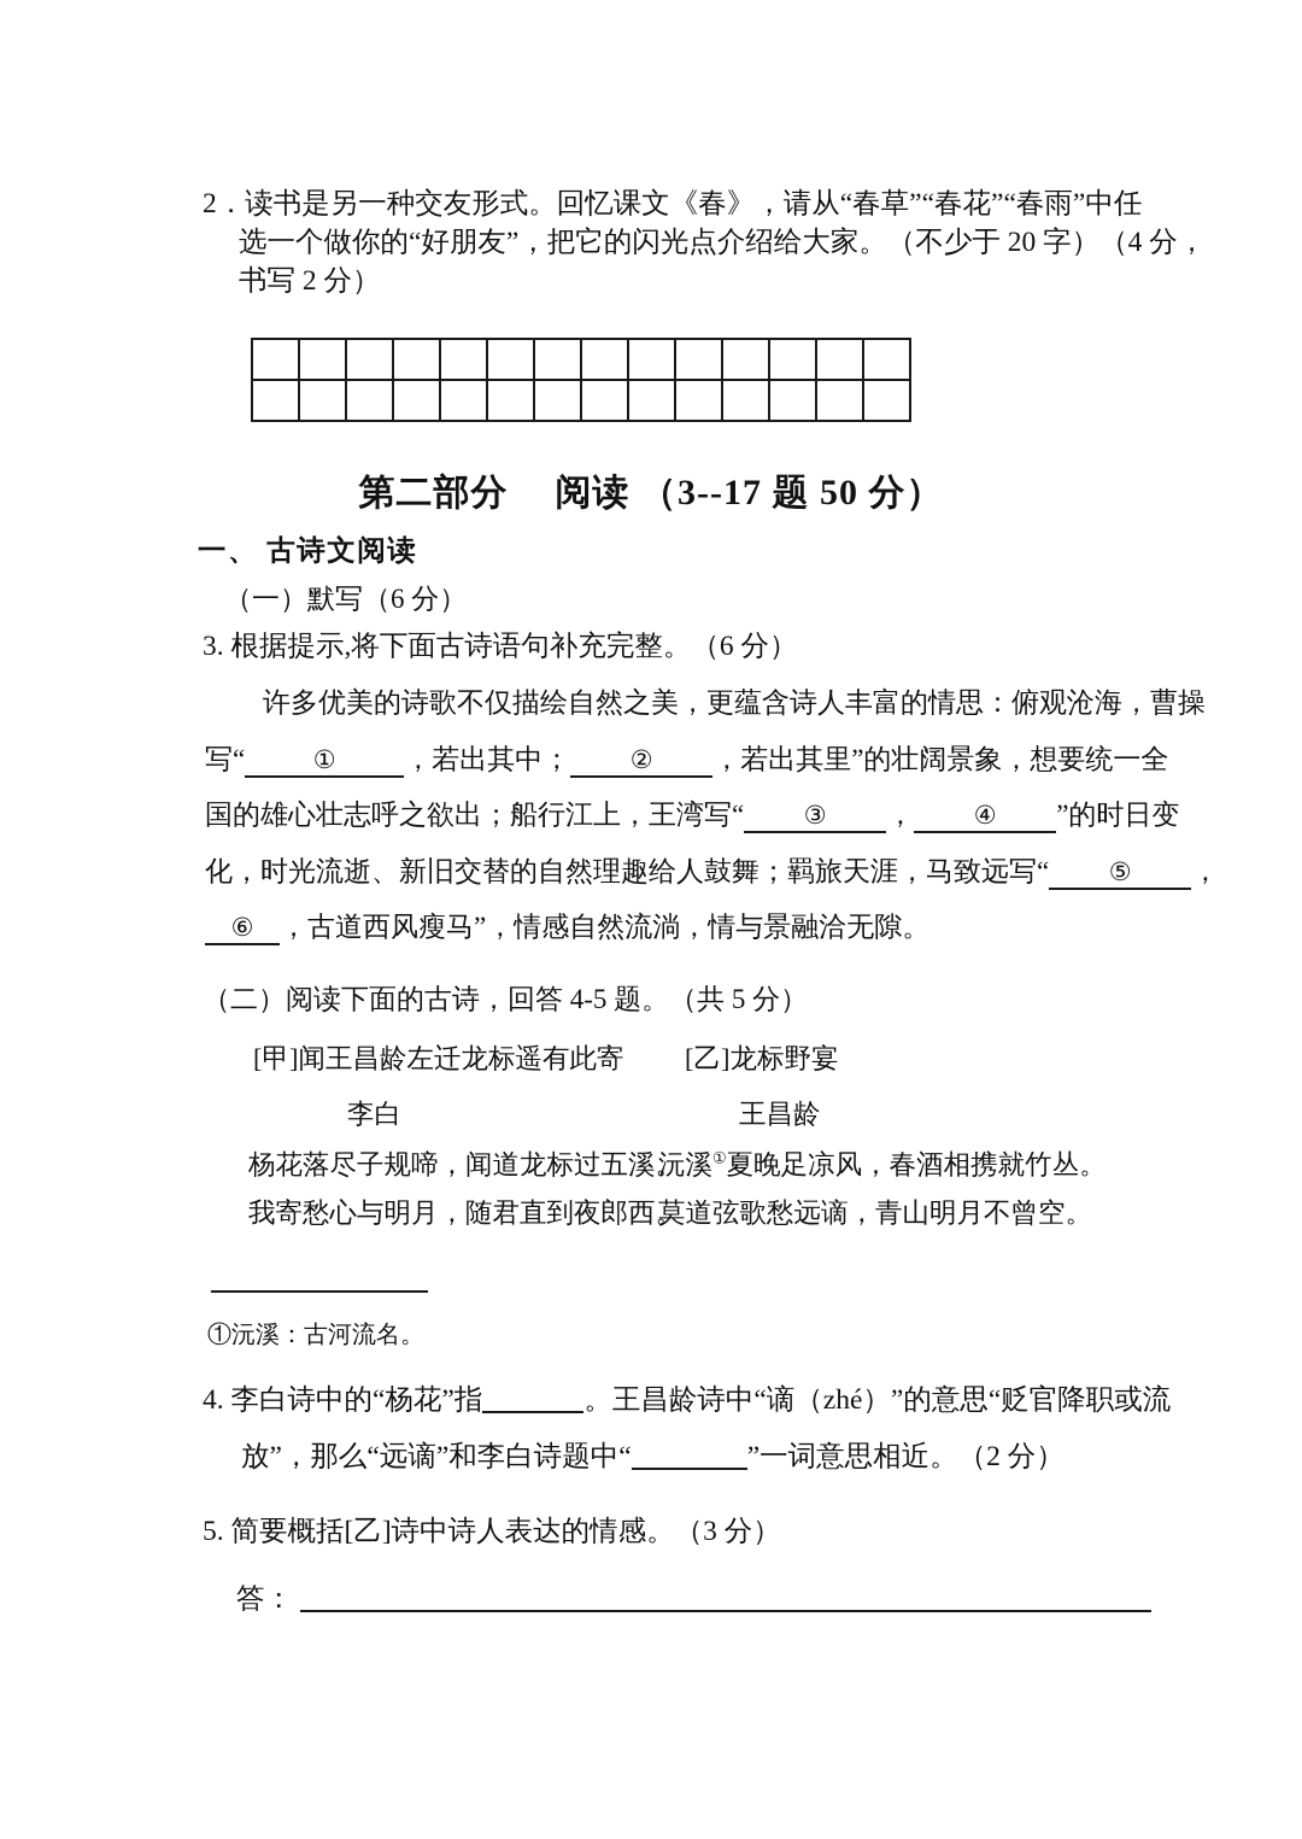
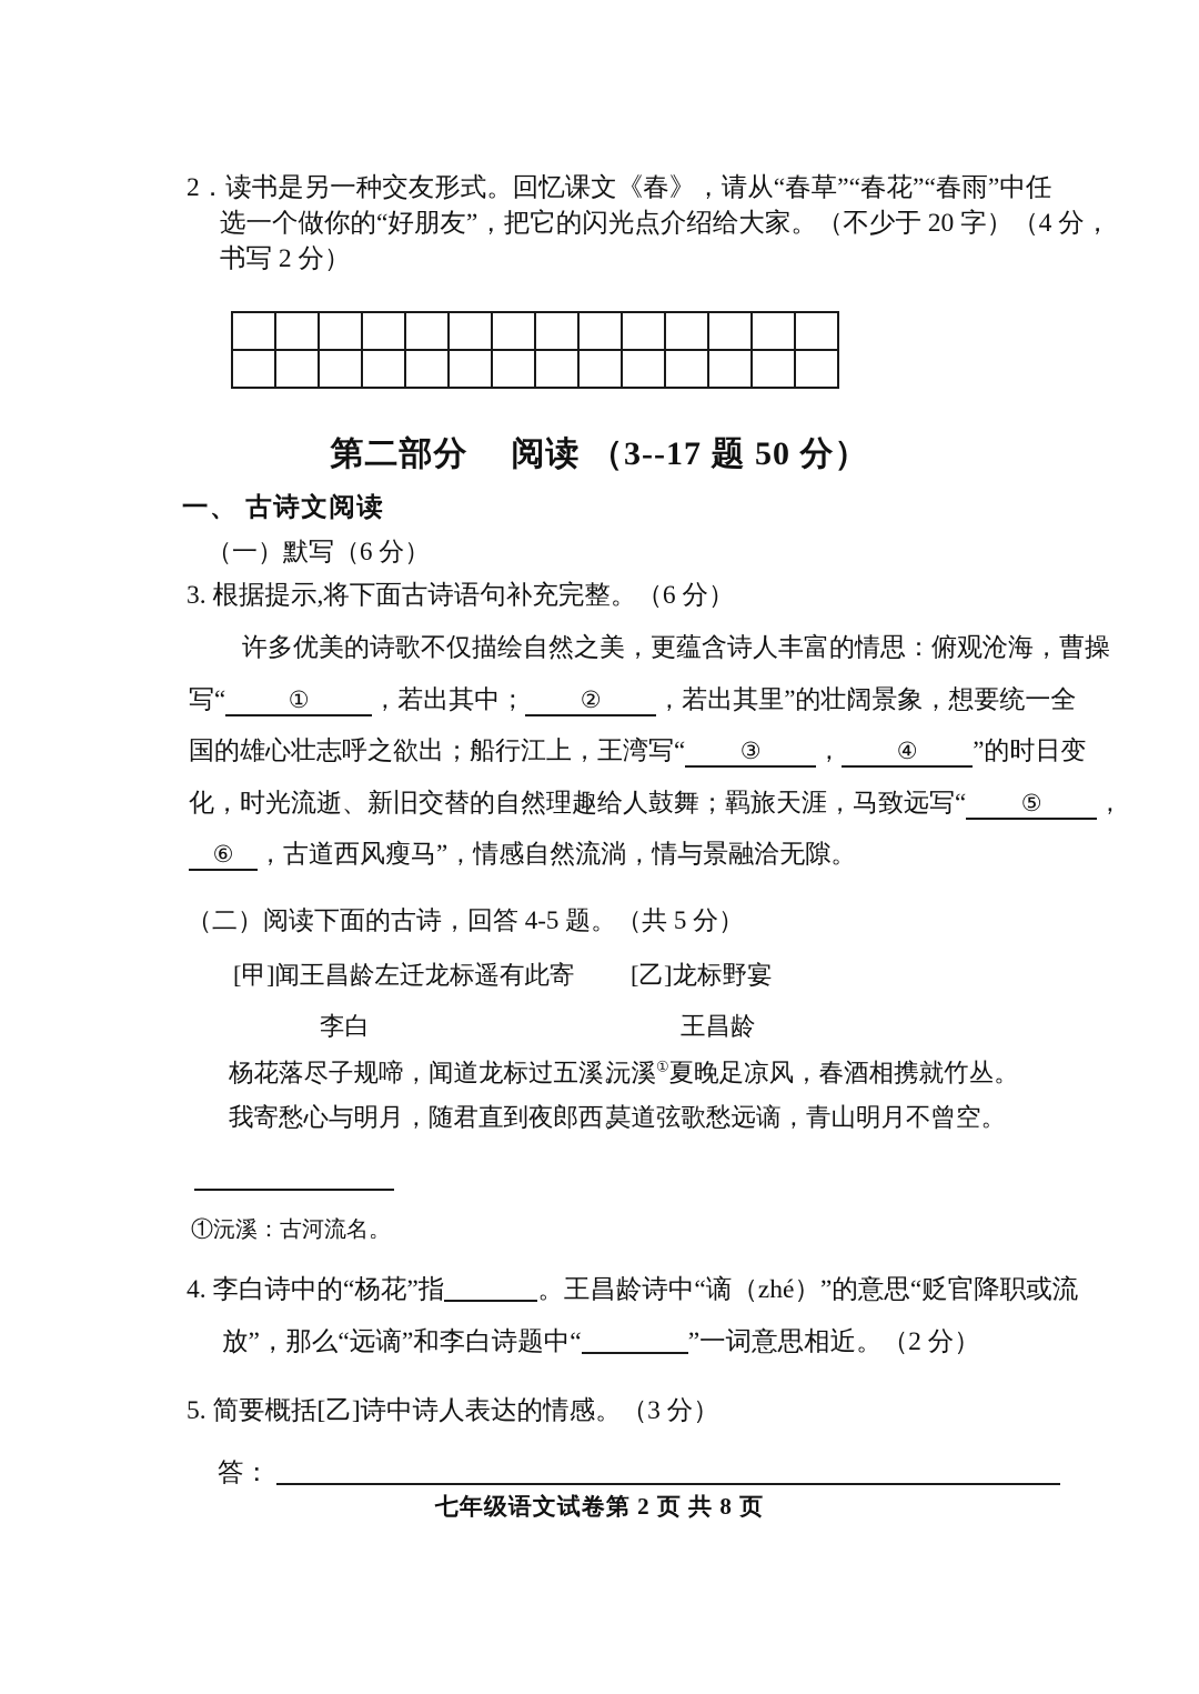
  2．读书是另一种交友形式。回忆课文《春》，请从“春草”“春花”“春雨”中任
  选一个做你的“好朋友”，把它的闪光点介绍给大家。（不少于 20 字）（4 分，
  书写 2 分）
  第二部分 阅读 （3--17 题 50 分）
  一、 古诗文阅读
  （一）默写（6 分）
  3. 根据提示,将下面古诗语句补充完整。（6 分）
  许多优美的诗歌不仅描绘自然之美，更蕴含诗人丰富的情思：俯观沧海，曹操
  写“ ① ，若出其中； ② ，若出其里”的壮阔景象，想要统一全
  国的雄心壮志呼之欲出；船行江上，王湾写“ ③ ， ④ ”的时日变
  化，时光流逝、新旧交替的自然理趣给人鼓舞；羁旅天涯，马致远写“ ⑤ ，
  ⑥ ，古道西风瘦马”，情感自然流淌，情与景融洽无隙。
  （二）阅读下面的古诗，回答 4-5 题。（共 5 分）
  [甲]闻王昌龄左迁龙标遥有此寄
  [乙]龙标野宴
  李白
  王昌龄
  杨花落尽子规啼，闻道龙标过五溪。
  沅溪①夏晚足凉风，春酒相携就竹丛。
  我寄愁心与明月，随君直到夜郎西。
  莫道弦歌愁远谪，青山明月不曾空。
  ①沅溪：古河流名。
  4. 李白诗中的“杨花”指 。王昌龄诗中“谪（zhé）”的意思“贬官降职或流
  放”，那么“远谪”和李白诗题中“ ”一词意思相近。（2 分）
  5. 简要概括[乙]诗中诗人表达的情感。（3 分）
  答：
+ 七年级语文试卷第 2 页 共 8 页
